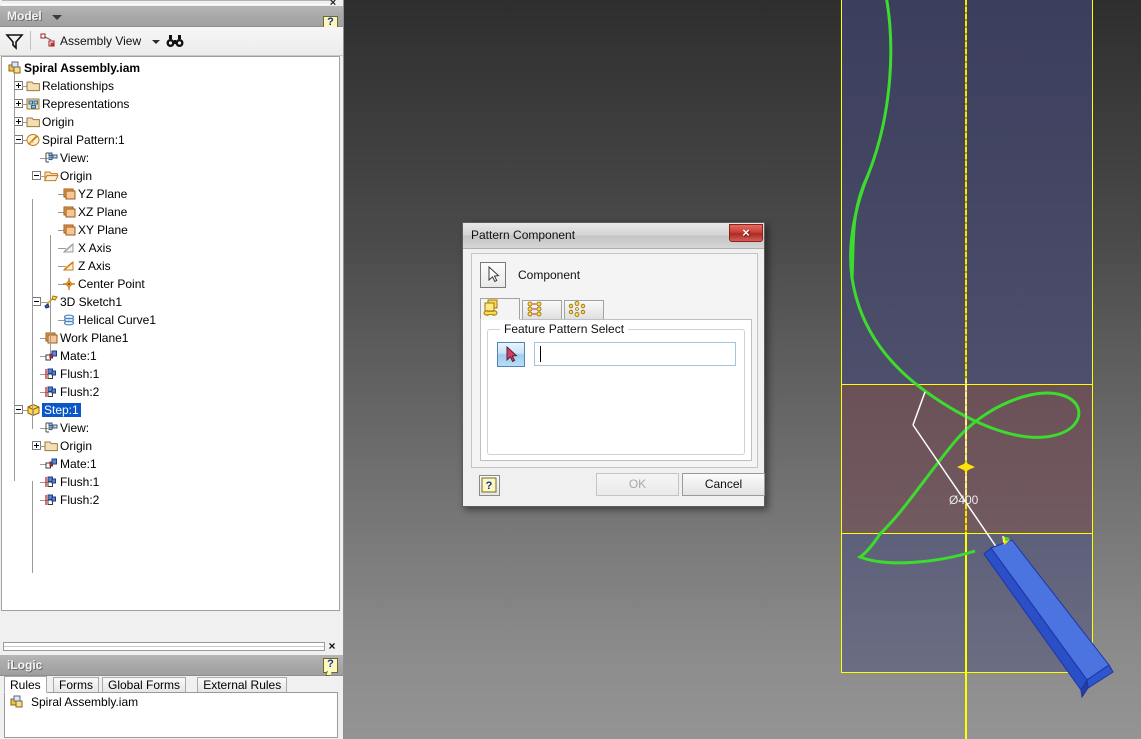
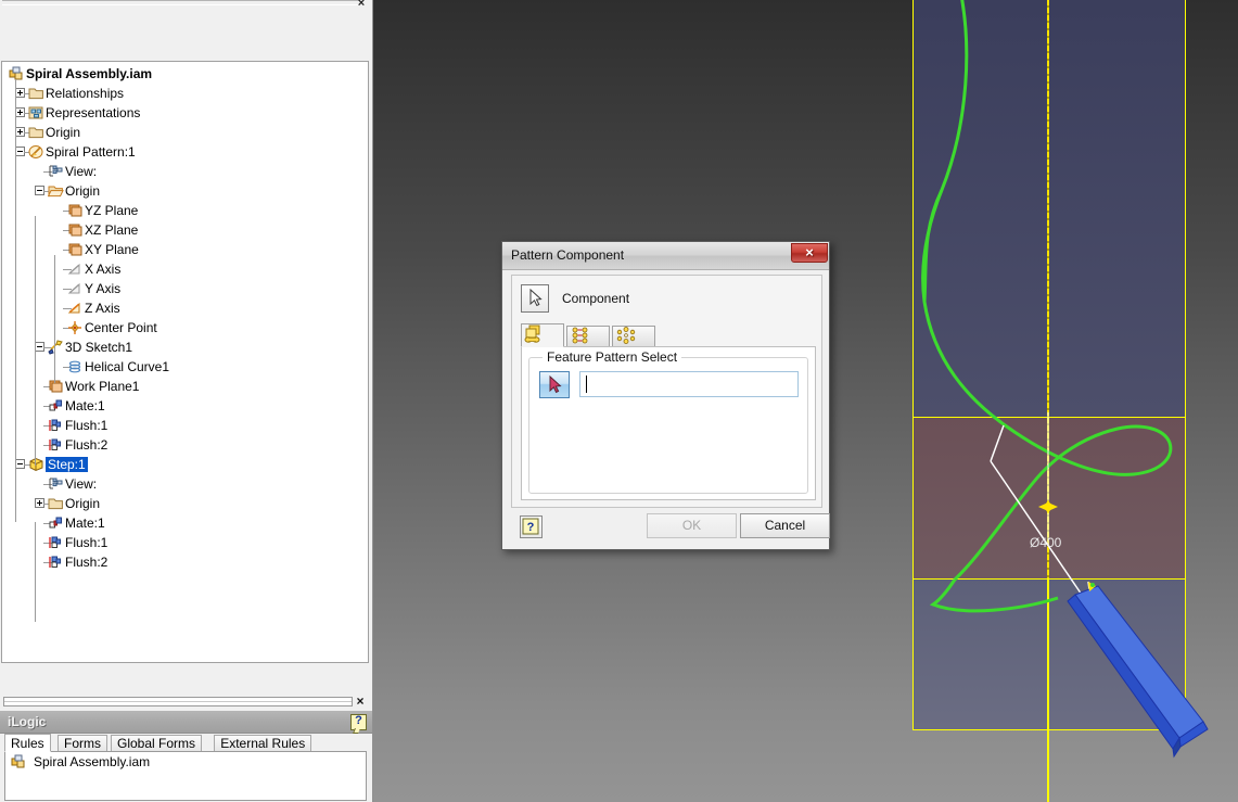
  Ø400
  ×
- Model
- Assembly View
  Spiral Assembly.iam
  Relationships
  Representations
  Origin
  Spiral Pattern:1
  View:
  Origin
  YZ Plane
  XZ Plane
  XY Plane
  X Axis
+ Y Axis
  Z Axis
  Center Point
  3D Sketch1
  Helical Curve1
  Work Plane1
  Mate:1
  Flush:1
  Flush:2
  Step:1
  View:
  Origin
  Mate:1
  Flush:1
  Flush:2
  ×
  iLogic
  Rules
  Forms
  Global Forms
  External Rules
  Spiral Assembly.iam
  Pattern Component
  ×
  Component
  Feature Pattern Select
  ?
  OK
  Cancel
